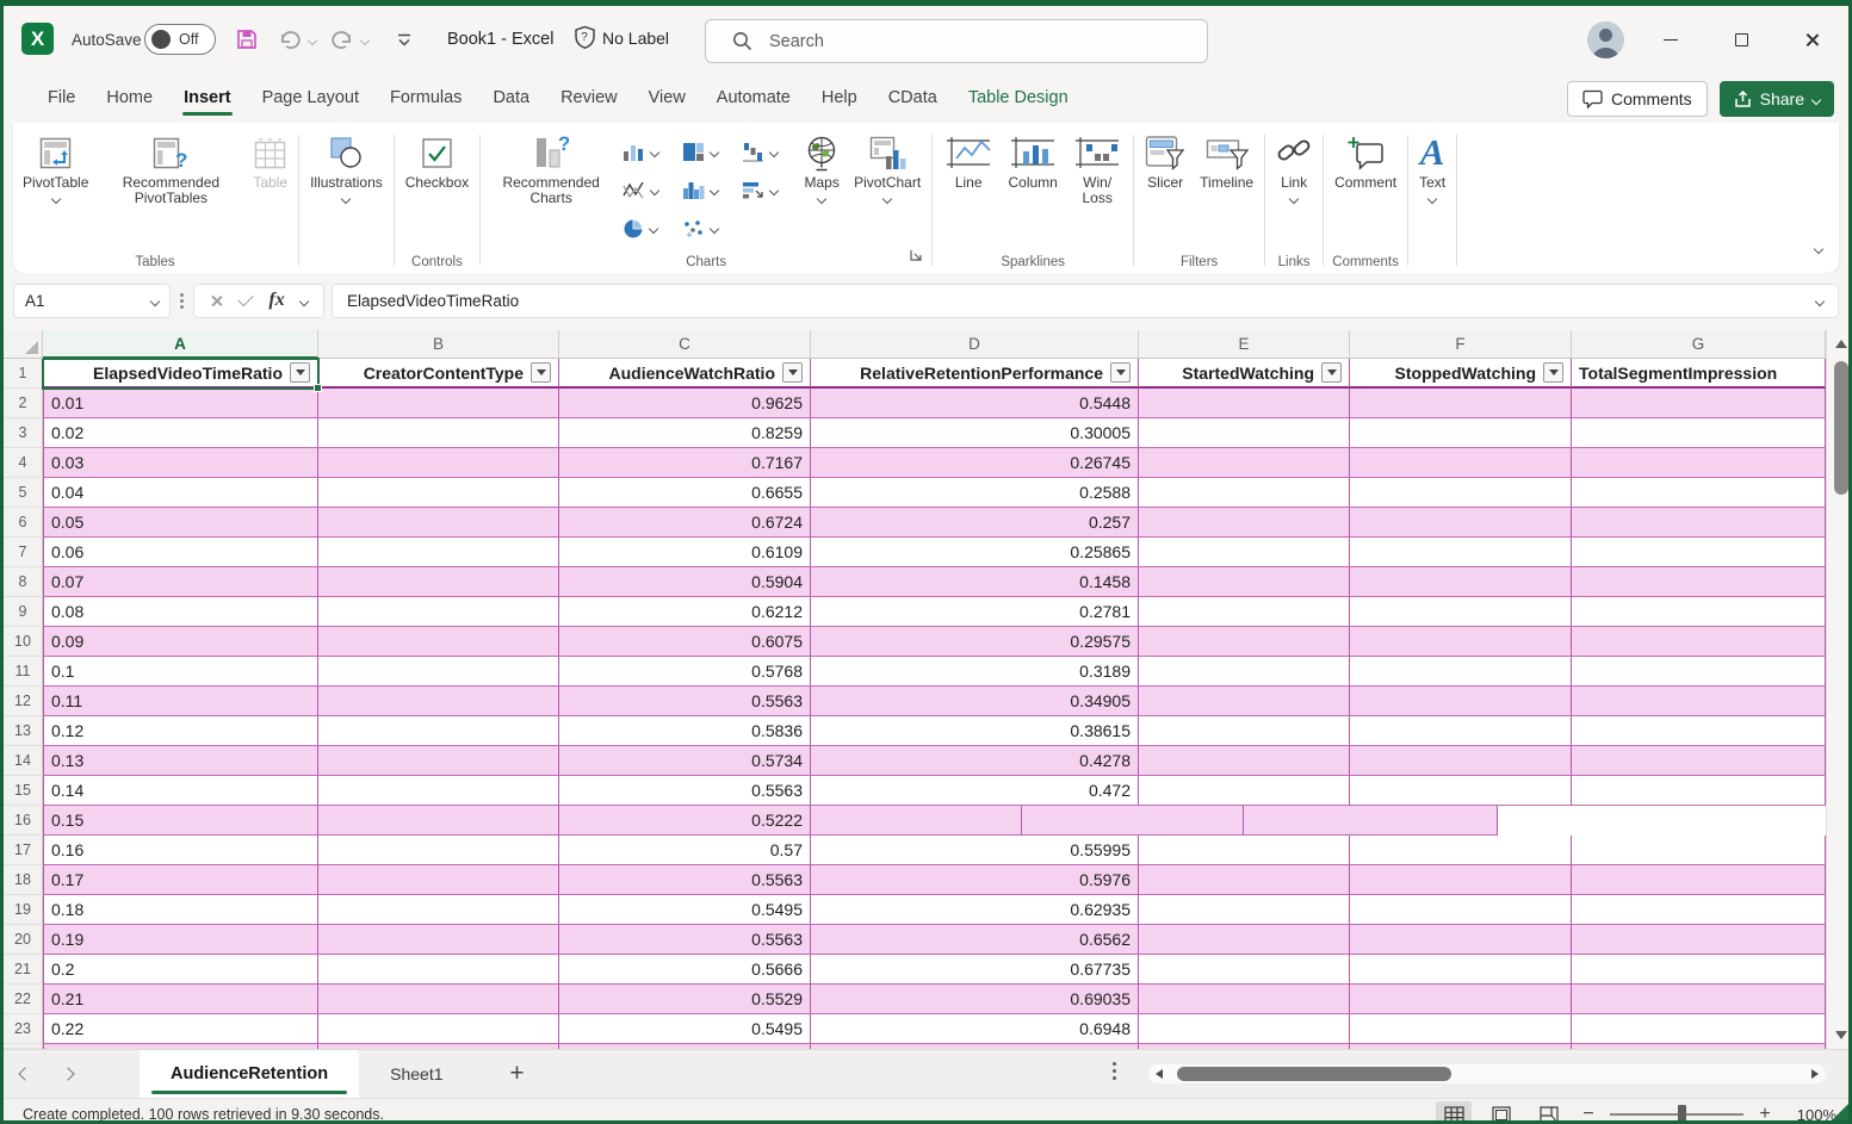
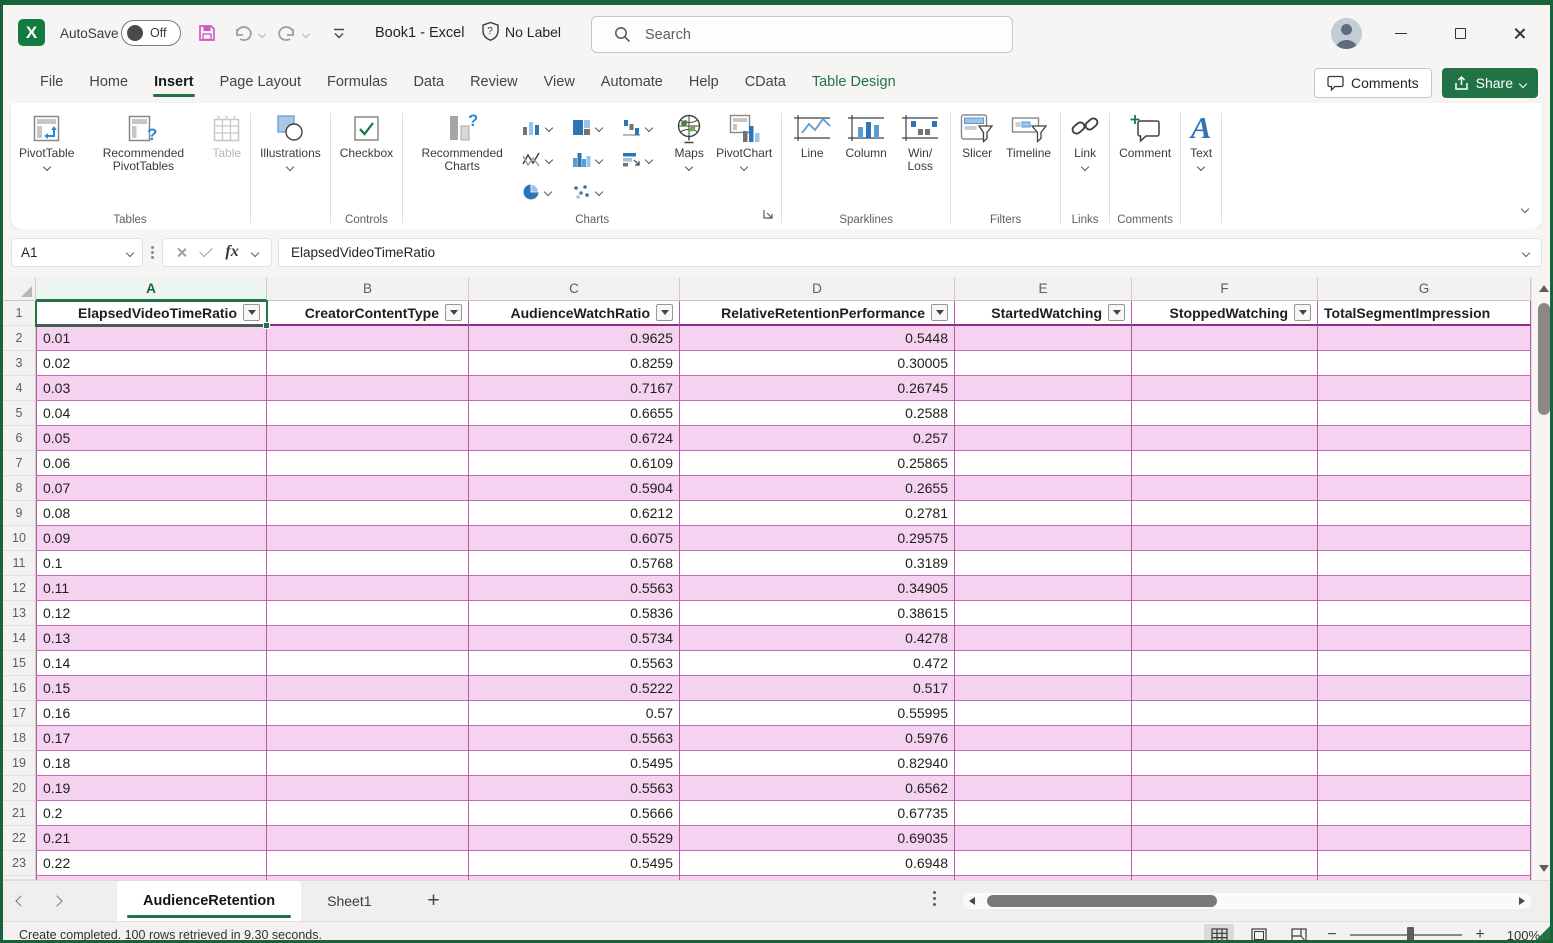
  X
  AutoSave
  Off
  Book1 - Excel
  ?
  No Label
  Search
  File
  Home
  Insert
  Page Layout
  Formulas
  Data
  Review
  View
  Automate
  Help
  CData
  Table Design
  Comments
  Share
  PivotTable
  ?
  Recommended PivotTables
  Table
  Tables
  Illustrations
  Checkbox
  Controls
  ?
  Recommended Charts
  Maps
  PivotChart
  Charts
  Line
  Column
  Win/
  Loss
  Sparklines
  Slicer
  Timeline
  Filters
  Link
  Links
  Comment
  Comments
  A
  Text
  A1
  fx
  ElapsedVideoTimeRatio
  A
  B
  C
  D
  E
  F
  G
  1
  ElapsedVideoTimeRatio
  CreatorContentType
  AudienceWatchRatio
  RelativeRetentionPerformance
  StartedWatching
  StoppedWatching
  TotalSegmentImpression
  2
  0.01
  0.9625
  0.5448
  3
  0.02
  0.8259
  0.30005
  4
  0.03
  0.7167
  0.26745
  5
  0.04
  0.6655
  0.2588
  6
  0.05
  0.6724
  0.257
  7
  0.06
  0.6109
  0.25865
  8
  0.07
  0.5904
- 0.1458
+ 0.2655
  9
  0.08
  0.6212
  0.2781
  10
  0.09
  0.6075
  0.29575
  11
  0.1
  0.5768
  0.3189
  12
  0.11
  0.5563
  0.34905
  13
  0.12
  0.5836
  0.38615
  14
  0.13
  0.5734
  0.4278
  15
  0.14
  0.5563
  0.472
  16
  0.15
  0.5222
+ 0.517
  17
  0.16
  0.57
  0.55995
  18
  0.17
  0.5563
  0.5976
  19
  0.18
  0.5495
- 0.62935
+ 0.82940
  20
  0.19
  0.5563
  0.6562
  21
  0.2
  0.5666
  0.67735
  22
  0.21
  0.5529
  0.69035
  23
  0.22
  0.5495
  0.6948
  AudienceRetention
  Sheet1
  +
  Create completed. 100 rows retrieved in 9.30 seconds.
  −
  +
  100%
